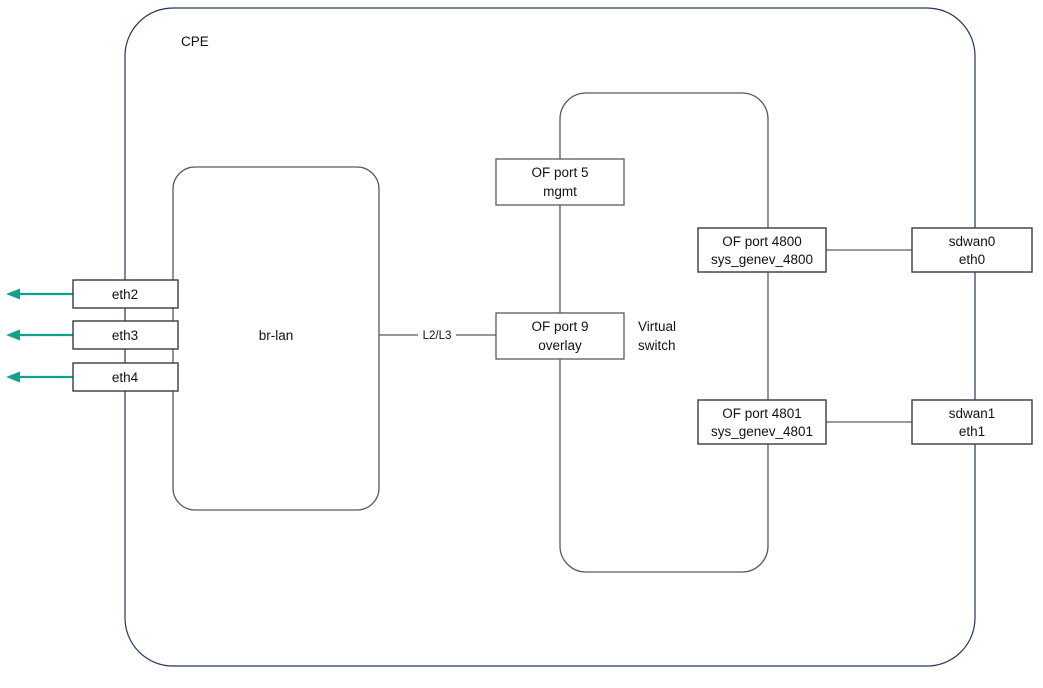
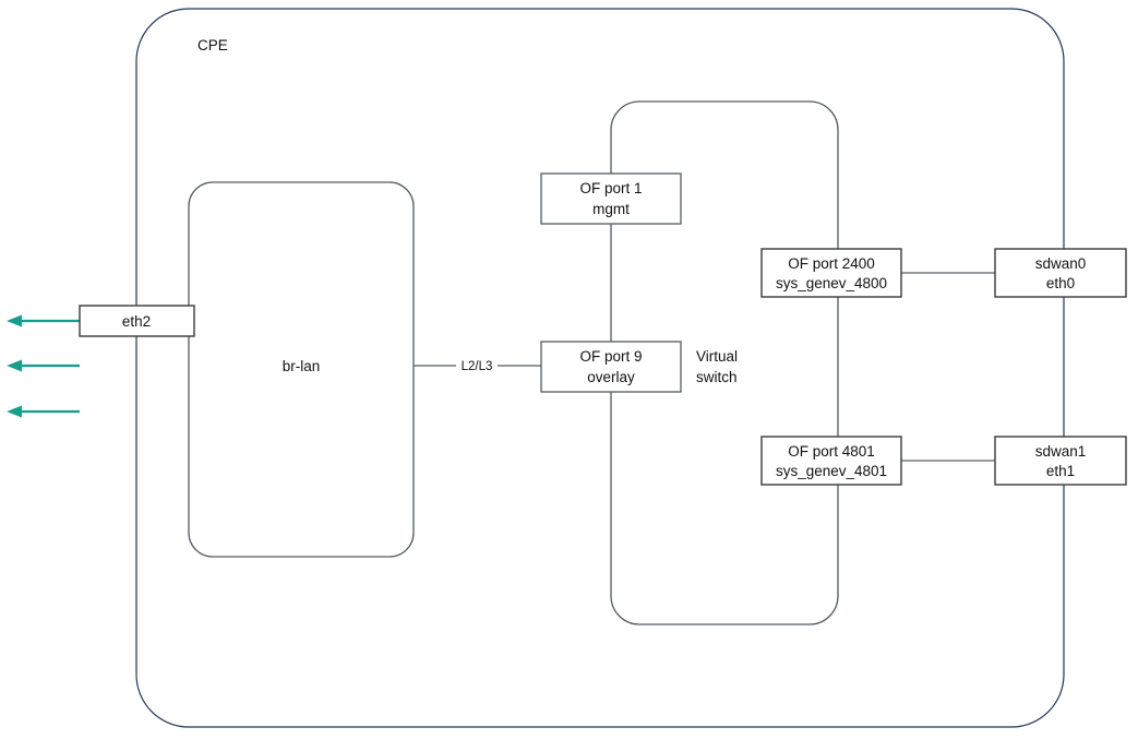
  br-lan
  eth2
- eth3
- eth4
- OF port 5
+ OF port 1
  mgmt
  OF port 9
  overlay
- OF port 4800
+ OF port 2400
  sys_genev_4800
  OF port 4801
  sys_genev_4801
  sdwan0
  eth0
  sdwan1
  eth1
  L2/L3
  CPE
  Virtual
  switch
